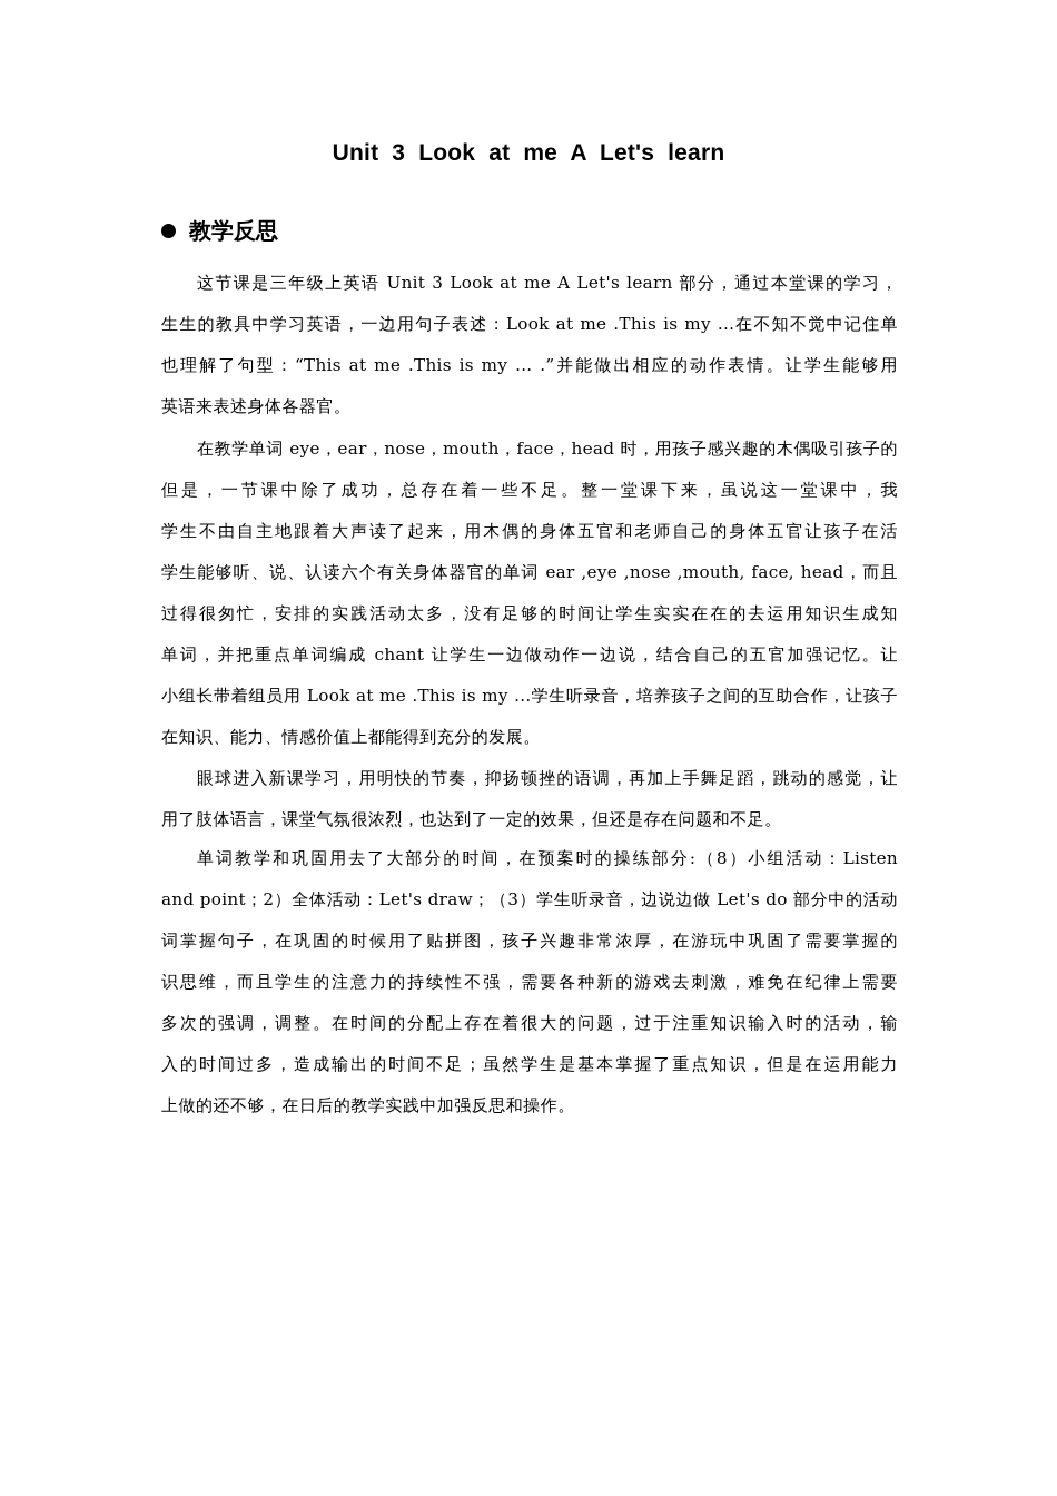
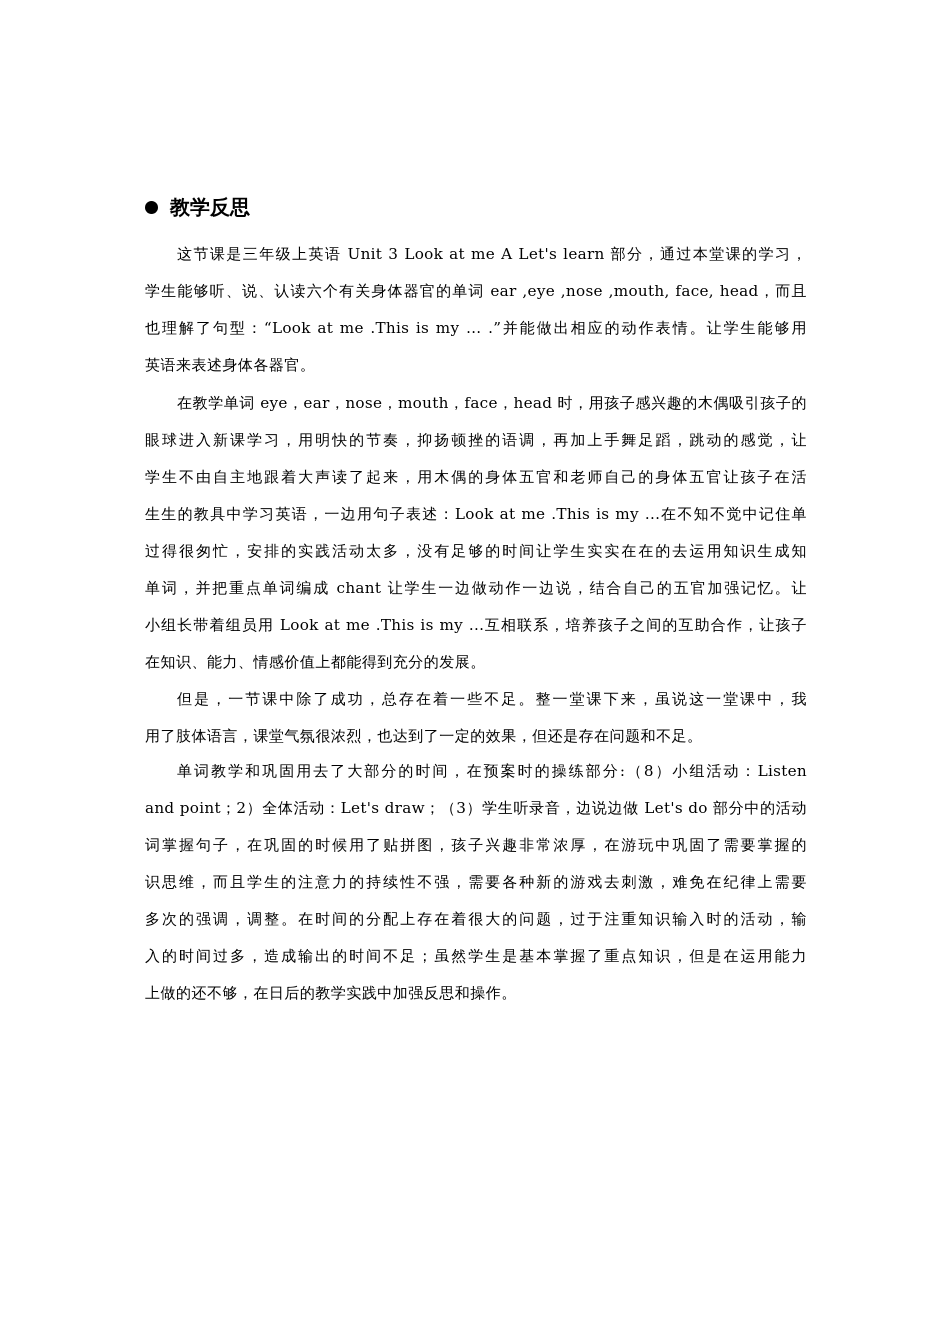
- Unit 3 Look at me A Let's learn
  教学反思
  这节课是三年级上英语 Unit 3 Look at me A Let's learn 部分，通过本堂课的学习，
- 生生的教具中学习英语，一边用句子表述：Look at me .This is my ...在不知不觉中记住单
+ 学生能够听、说、认读六个有关身体器官的单词 ear ,eye ,nose ,mouth, face, head，而且
- 也理解了句型：“This at me .This is my … .”并能做出相应的动作表情。让学生能够用
+ 也理解了句型：“Look at me .This is my … .”并能做出相应的动作表情。让学生能够用
  英语来表述身体各器官。
  在教学单词 eye，ear，nose，mouth，face，head 时，用孩子感兴趣的木偶吸引孩子的
- 但是，一节课中除了成功，总存在着一些不足。整一堂课下来，虽说这一堂课中，我
+ 眼球进入新课学习，用明快的节奏，抑扬顿挫的语调，再加上手舞足蹈，跳动的感觉，让
  学生不由自主地跟着大声读了起来，用木偶的身体五官和老师自己的身体五官让孩子在活
- 学生能够听、说、认读六个有关身体器官的单词 ear ,eye ,nose ,mouth, face, head，而且
+ 生生的教具中学习英语，一边用句子表述：Look at me .This is my ...在不知不觉中记住单
  过得很匆忙，安排的实践活动太多，没有足够的时间让学生实实在在的去运用知识生成知
  单词，并把重点单词编成 chant 让学生一边做动作一边说，结合自己的五官加强记忆。让
- 小组长带着组员用 Look at me .This is my ...学生听录音，培养孩子之间的互助合作，让孩子
+ 小组长带着组员用 Look at me .This is my ...互相联系，培养孩子之间的互助合作，让孩子
  在知识、能力、情感价值上都能得到充分的发展。
- 眼球进入新课学习，用明快的节奏，抑扬顿挫的语调，再加上手舞足蹈，跳动的感觉，让
+ 但是，一节课中除了成功，总存在着一些不足。整一堂课下来，虽说这一堂课中，我
  用了肢体语言，课堂气氛很浓烈，也达到了一定的效果，但还是存在问题和不足。
  单词教学和巩固用去了大部分的时间，在预案时的操练部分:（8）小组活动：Listen
  and point；2）全体活动：Let's draw；（3）学生听录音，边说边做 Let's do 部分中的活动
  词掌握句子，在巩固的时候用了贴拼图，孩子兴趣非常浓厚，在游玩中巩固了需要掌握的
  识思维，而且学生的注意力的持续性不强，需要各种新的游戏去刺激，难免在纪律上需要
  多次的强调，调整。在时间的分配上存在着很大的问题，过于注重知识输入时的活动，输
  入的时间过多，造成输出的时间不足；虽然学生是基本掌握了重点知识，但是在运用能力
  上做的还不够，在日后的教学实践中加强反思和操作。
